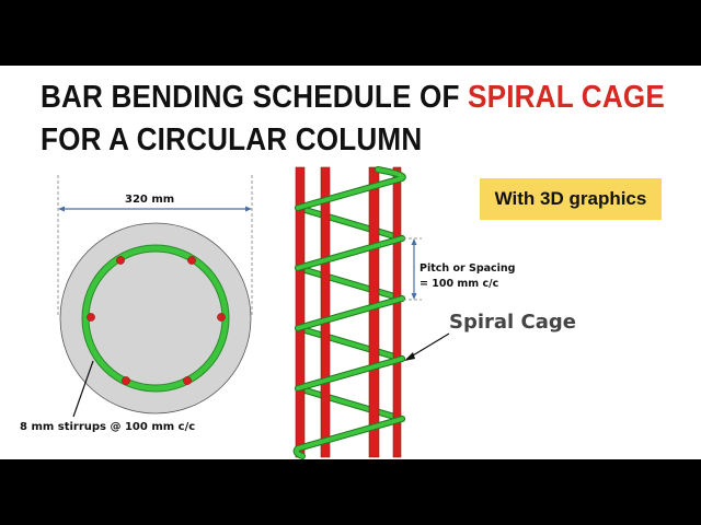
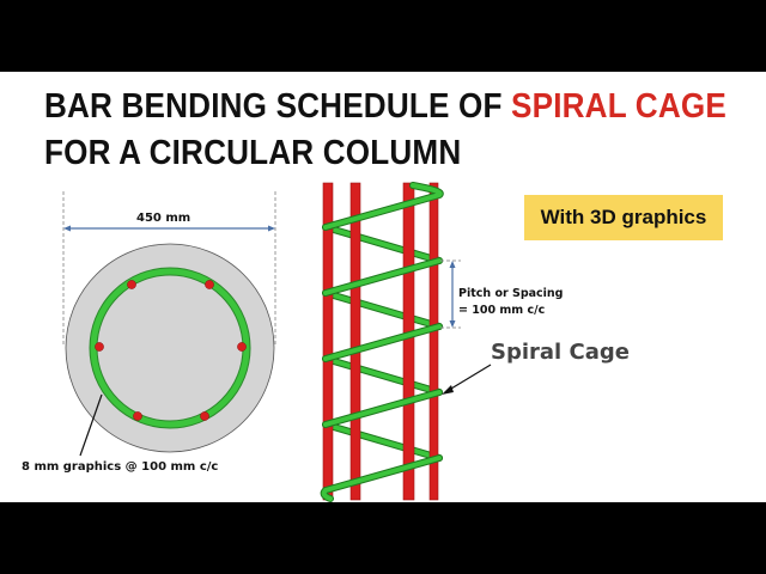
  BAR BENDING SCHEDULE OF SPIRAL CAGE
  FOR A CIRCULAR COLUMN
  With 3D graphics
- 320 mm
+ 450 mm
- 8 mm stirrups @ 100 mm c/c
+ 8 mm graphics @ 100 mm c/c
  Pitch or Spacing
  = 100 mm c/c
  Spiral Cage
